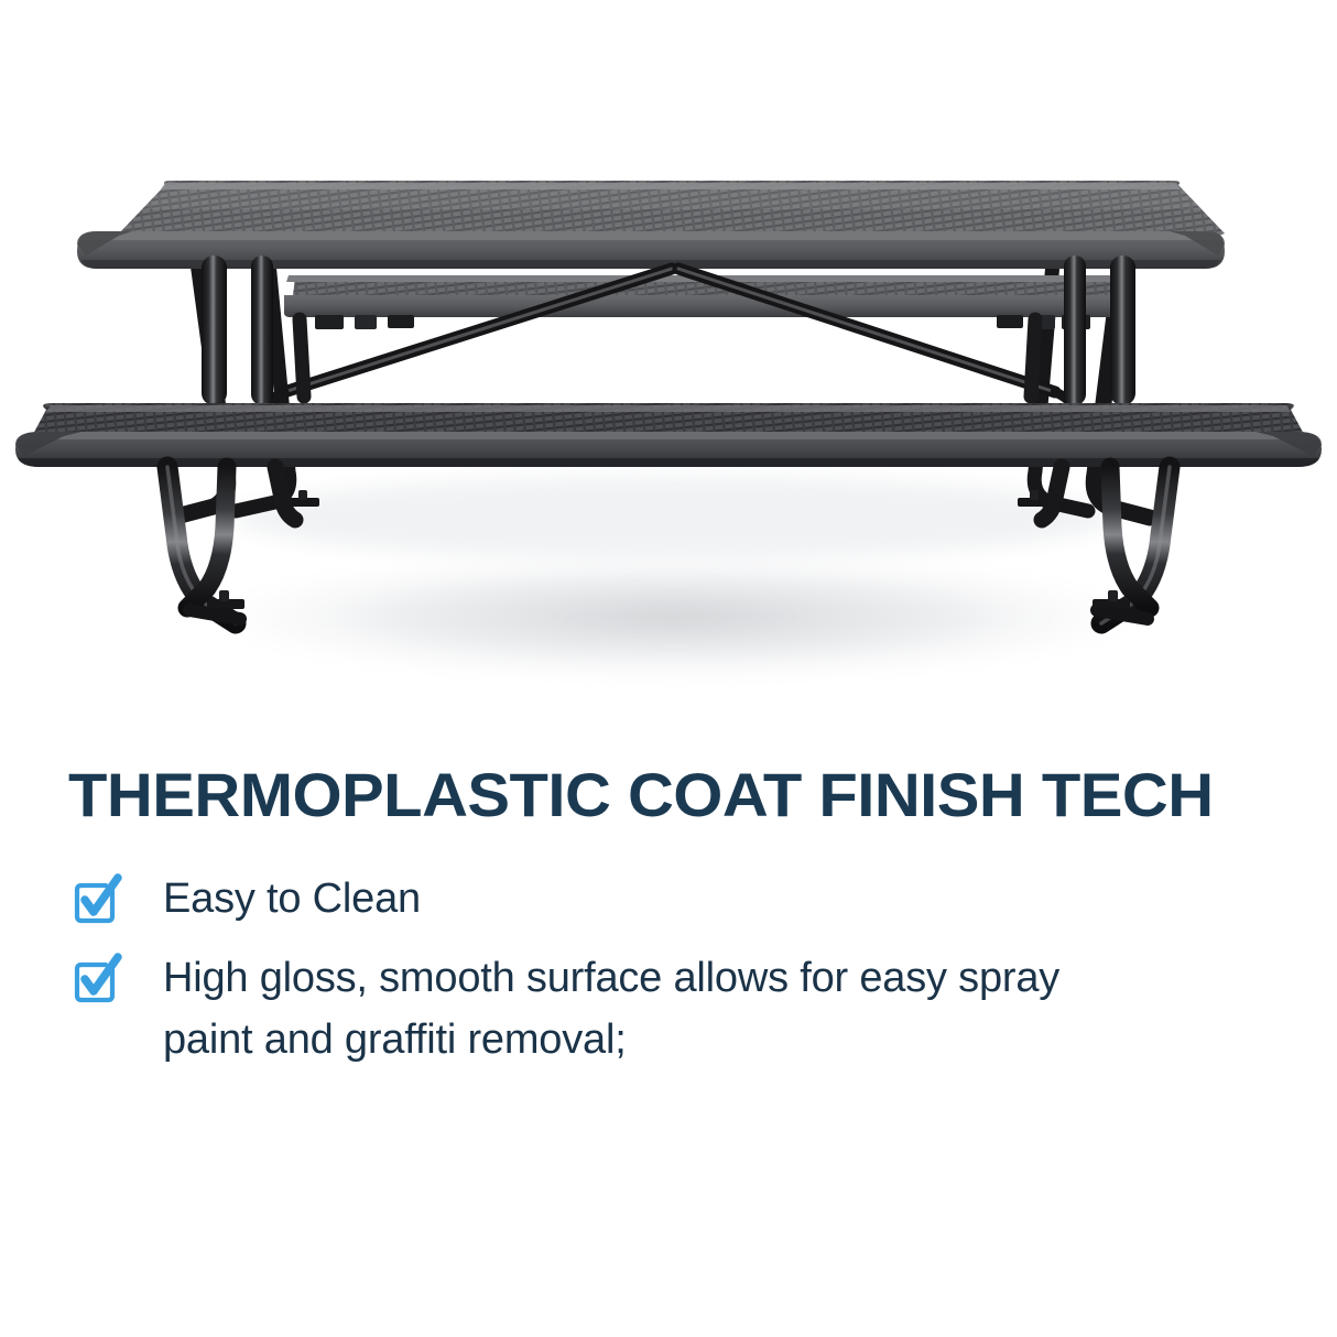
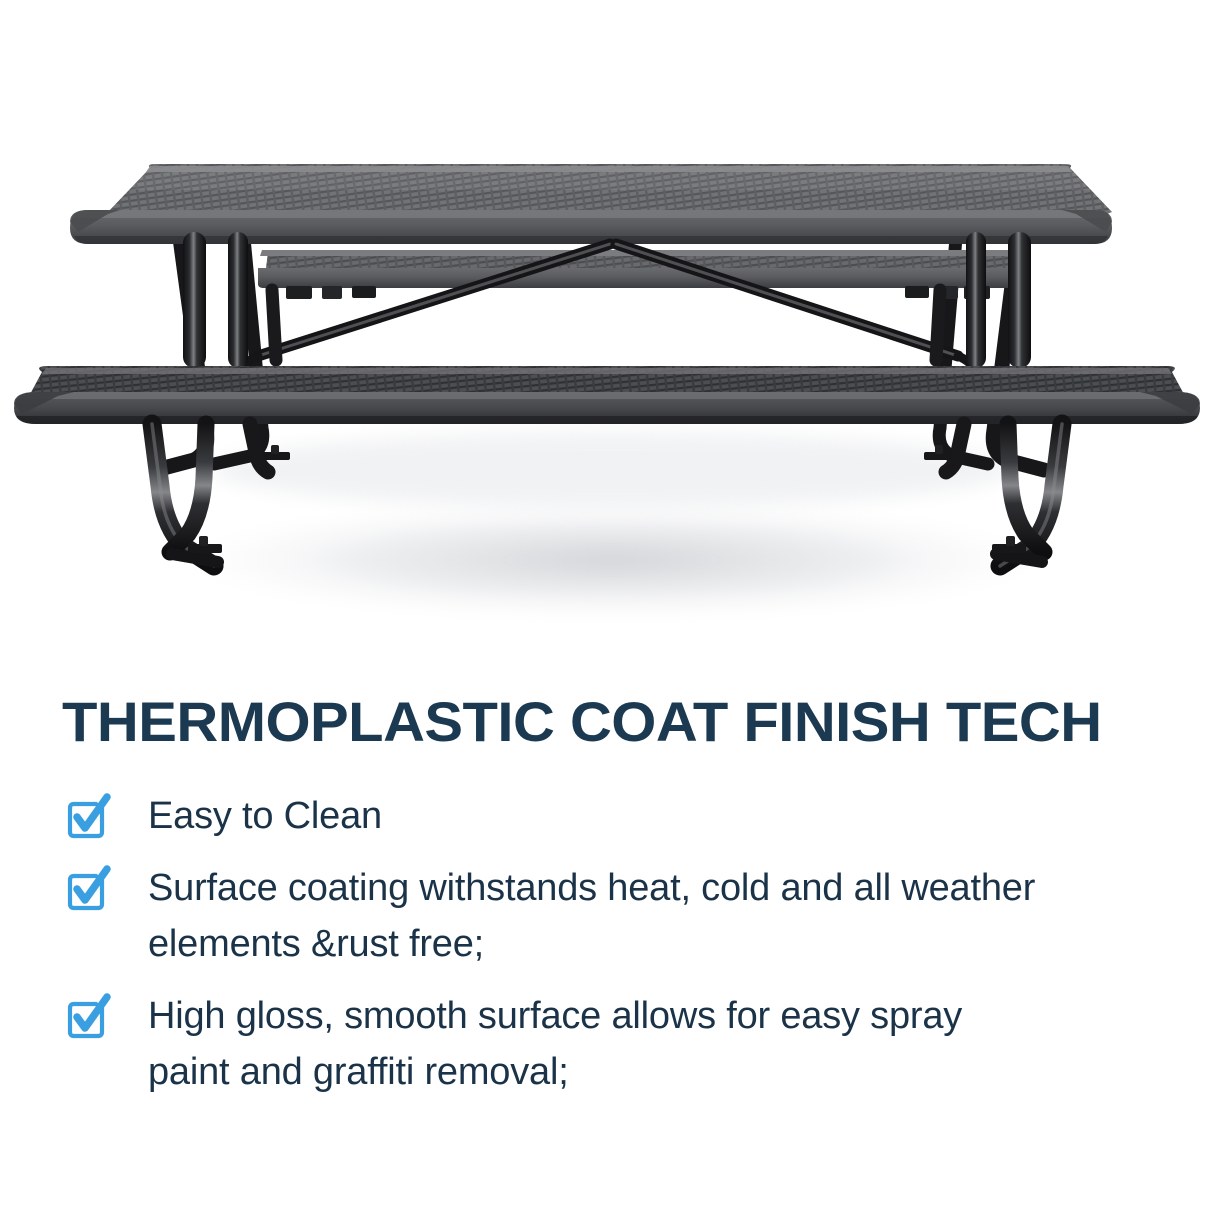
  THERMOPLASTIC COAT FINISH TECH
  Easy to Clean
+ Surface coating withstands heat, cold and all weather elements &rust free;
  High gloss, smooth surface allows for easy spray paint and graffiti removal;
